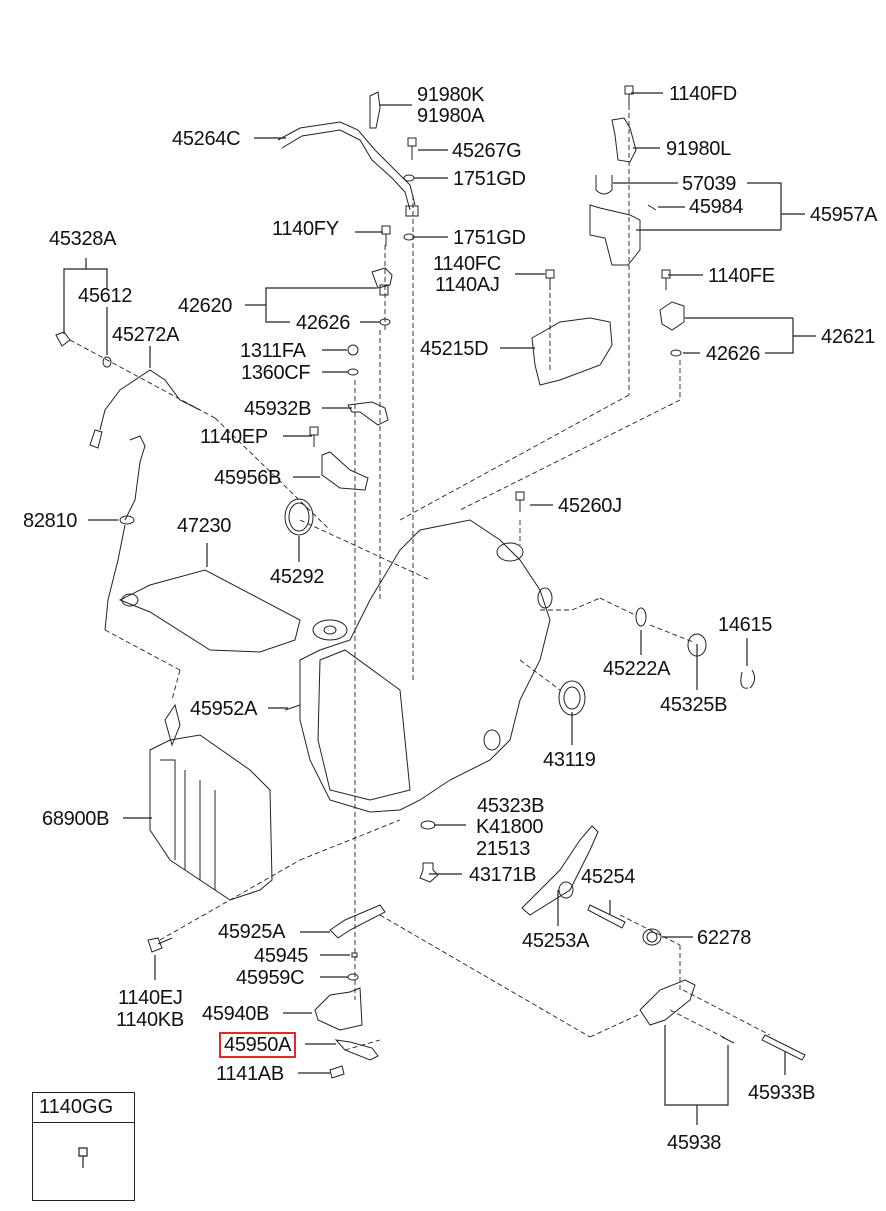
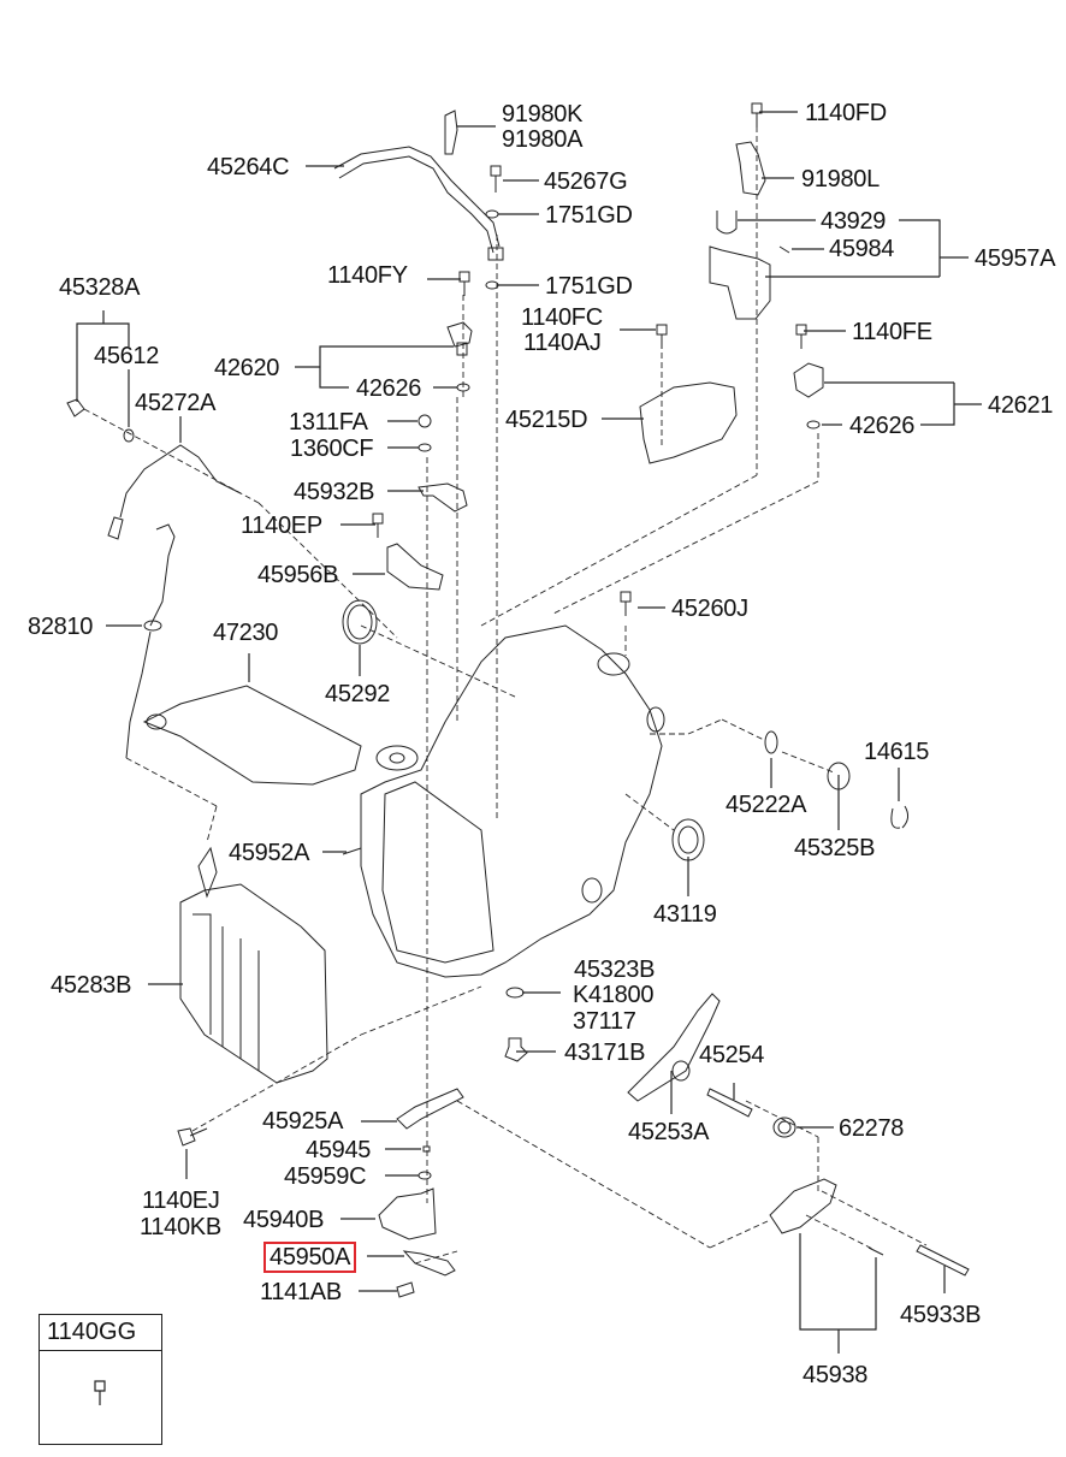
  91980K
  91980A
  45264C
  45267G
  1751GD
  1140FY
  1751GD
  1140FC
  1140AJ
  45215D
  1140FD
  91980L
- 57039
+ 43929
  45984
  45957A
  1140FE
  42621
  42626
  45328A
  45612
  45272A
  42620
  42626
  1311FA
  1360CF
  45932B
  1140EP
  45956B
  82810
  47230
  45292
  45260J
  45952A
  45222A
  14615
  45325B
  43119
- 68900B
+ 45283B
  45323B
  K41800
- 21513
+ 37117
  43171B
  45254
  45253A
  62278
  45925A
  45945
  45959C
  45940B
  45950A
  1141AB
  1140EJ
  1140KB
  45933B
  45938
  1140GG
